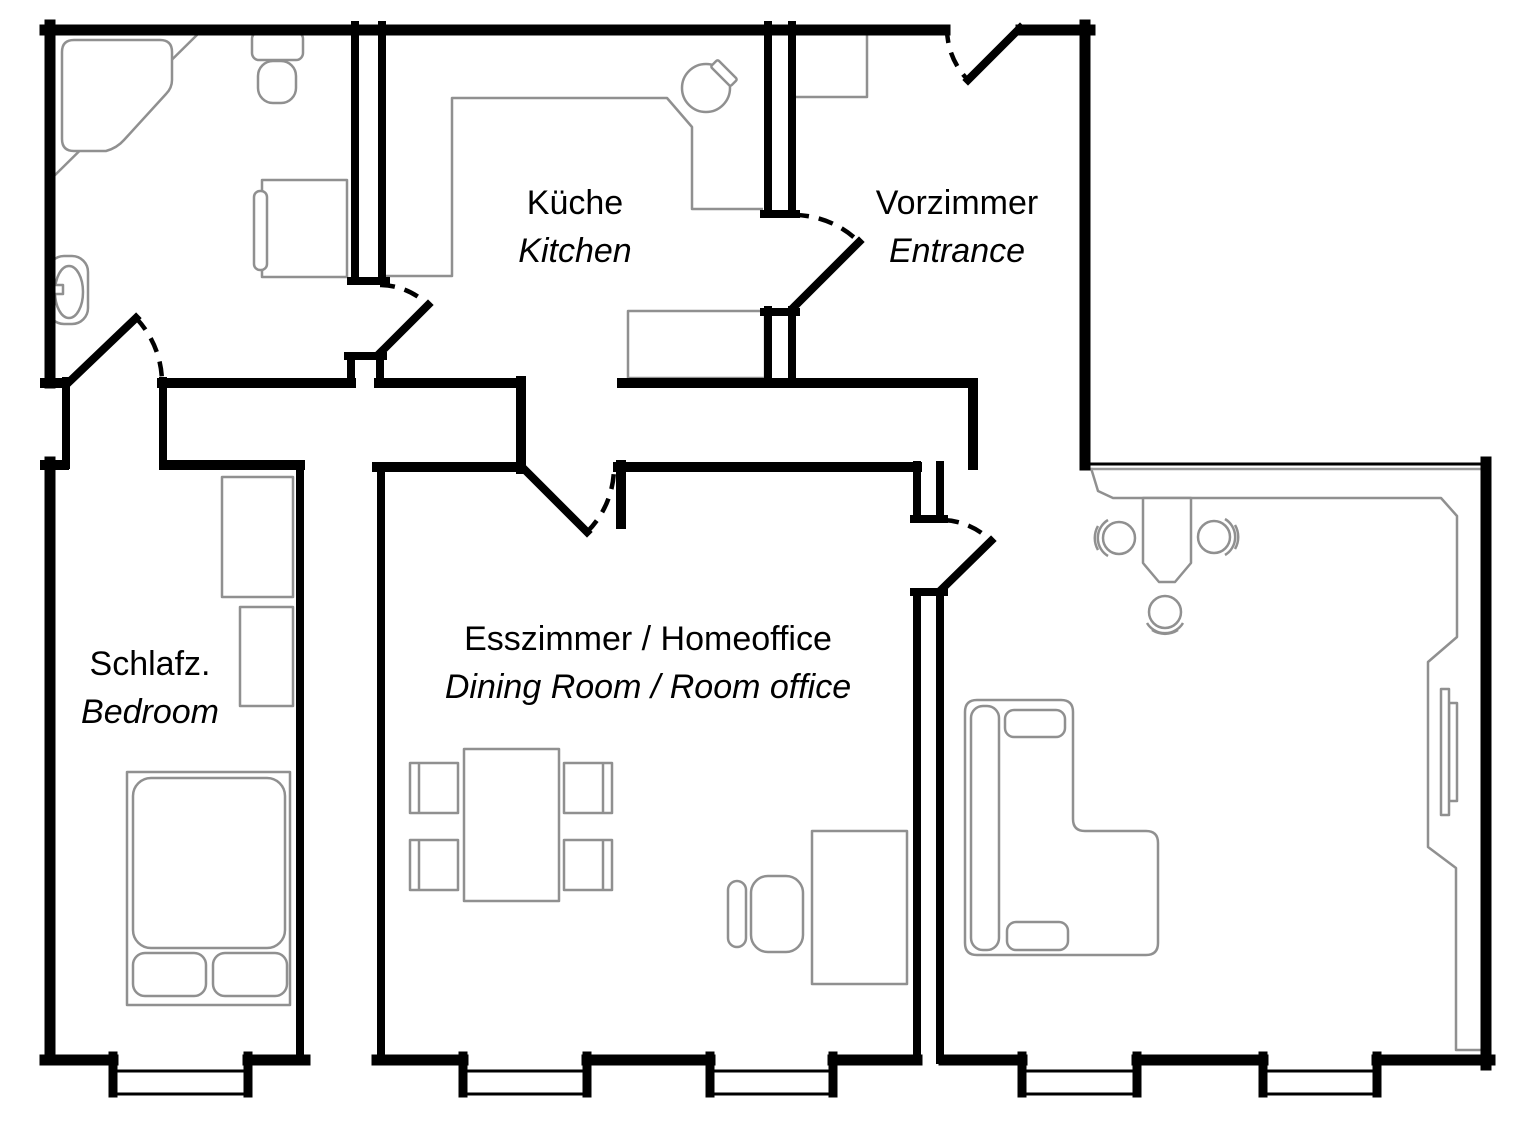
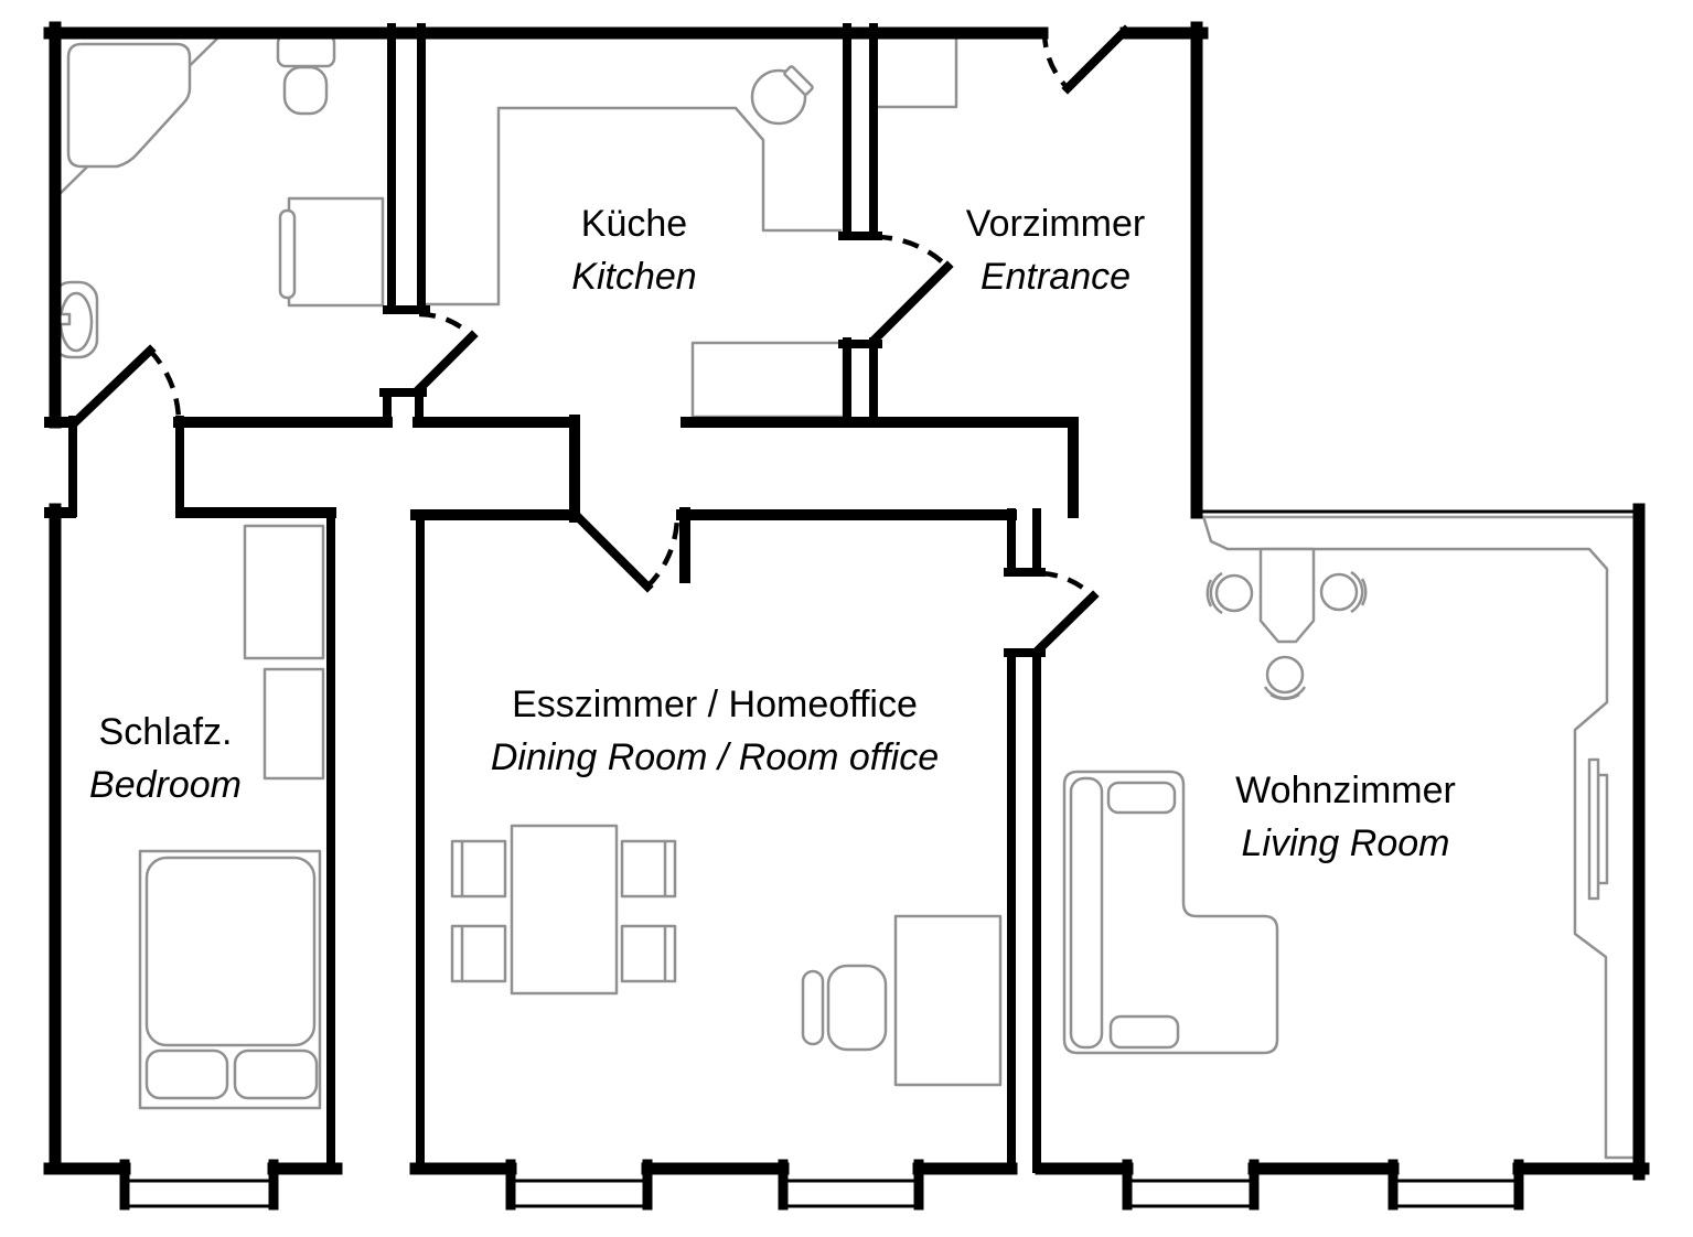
  Küche
  Kitchen
  Vorzimmer
  Entrance
  Schlafz.
  Bedroom
  Esszimmer / Homeoffice
  Dining Room / Room office
+ Wohnzimmer
+ Living Room
